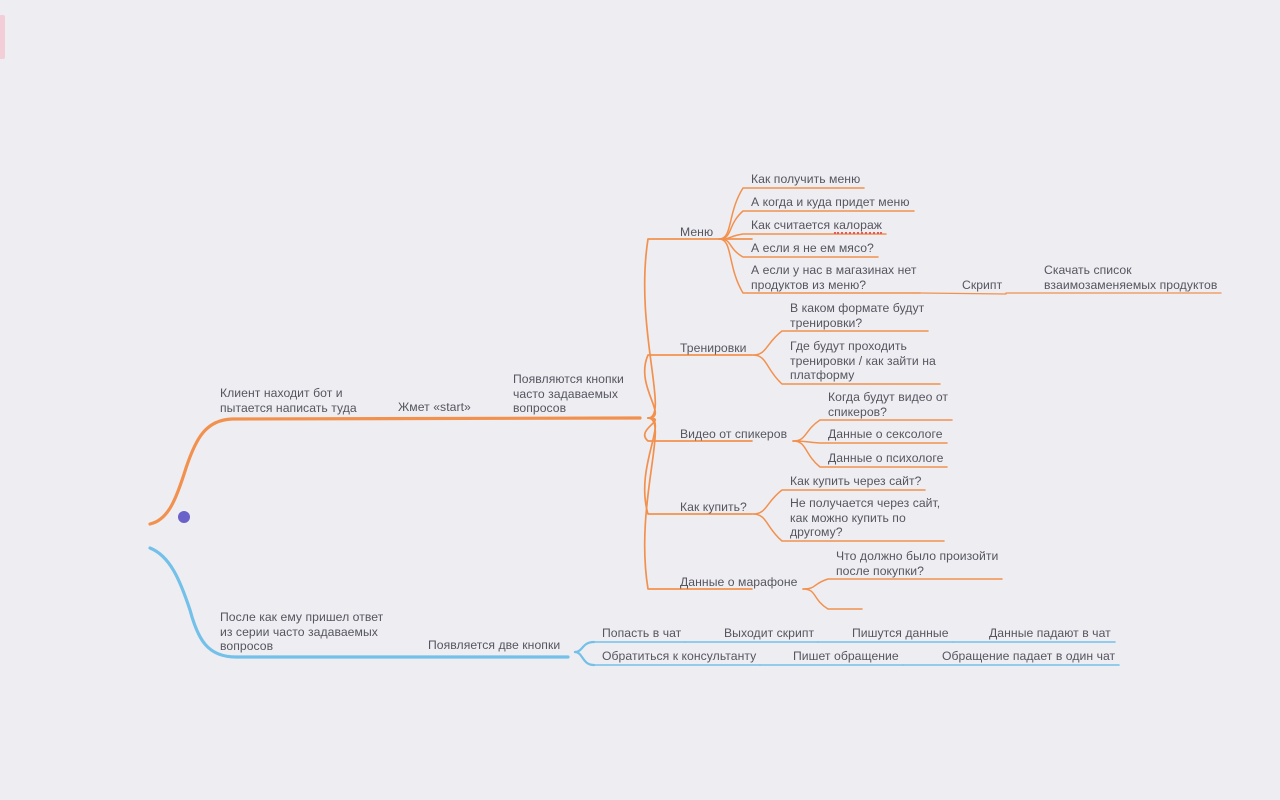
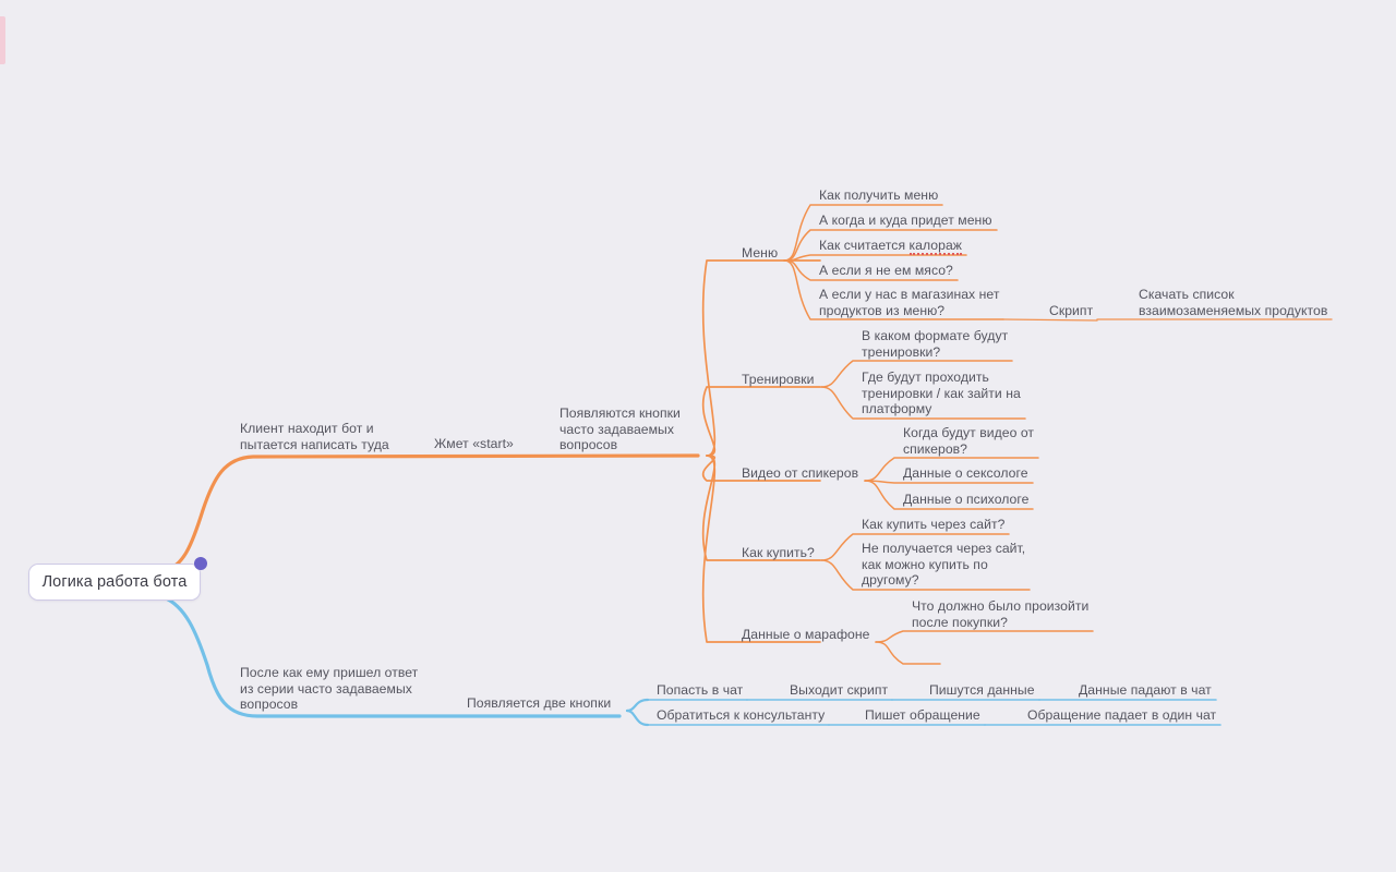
+ Логика работа бота
  Меню
  Тренировки
  Видео от спикеров
  Как купить?
  Данные о марафоне
  Как получить меню
  А когда и куда придет меню
  Как считается калораж
  А если я не ем мясо?
  А если у нас в магазинах нет
  продуктов из меню?
  Скрипт
  Скачать список
  взаимозаменяемых продуктов
  В каком формате будут
  тренировки?
  Где будут проходить
  тренировки / как зайти на
  платформу
  Когда будут видео от
  спикеров?
  Данные о сексологе
  Данные о психологе
  Как купить через сайт?
  Не получается через сайт,
  как можно купить по
  другому?
  Что должно было произойти
  после покупки?
  Клиент находит бот и
  пытается написать туда
  Жмет «start»
  Появляются кнопки
  часто задаваемых
  вопросов
  После как ему пришел ответ
  из серии часто задаваемых
  вопросов
  Появляется две кнопки
  Попасть в чат
  Выходит скрипт
  Пишутся данные
  Данные падают в чат
  Обратиться к консультанту
  Пишет обращение
  Обращение падает в один чат
